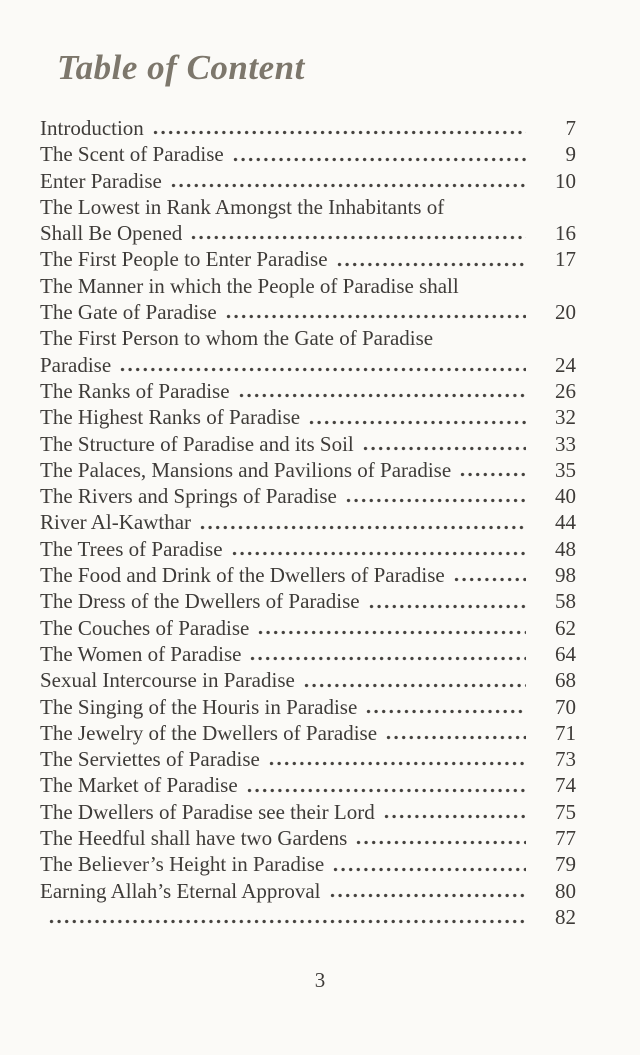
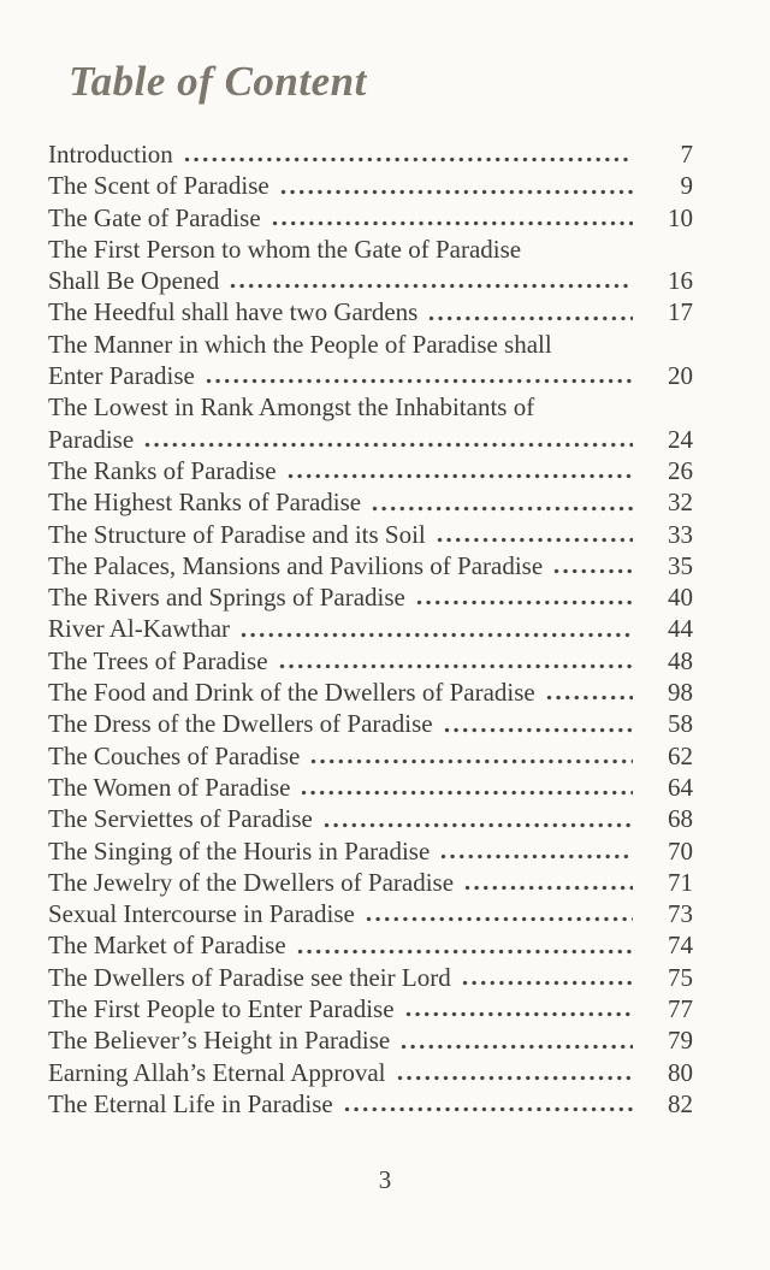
  Table of Content
  Introduction
  7
  The Scent of Paradise
  9
- Enter Paradise
+ The Gate of Paradise
  10
- The Lowest in Rank Amongst the Inhabitants of
+ The First Person to whom the Gate of Paradise
  Shall Be Opened
  16
- The First People to Enter Paradise
+ The Heedful shall have two Gardens
  17
  The Manner in which the People of Paradise shall
- The Gate of Paradise
+ Enter Paradise
  20
- The First Person to whom the Gate of Paradise
+ The Lowest in Rank Amongst the Inhabitants of
  Paradise
  24
  The Ranks of Paradise
  26
  The Highest Ranks of Paradise
  32
  The Structure of Paradise and its Soil
  33
  The Palaces, Mansions and Pavilions of Paradise
  35
  The Rivers and Springs of Paradise
  40
  River Al-Kawthar
  44
  The Trees of Paradise
  48
  The Food and Drink of the Dwellers of Paradise
  98
  The Dress of the Dwellers of Paradise
  58
  The Couches of Paradise
  62
  The Women of Paradise
  64
- Sexual Intercourse in Paradise
+ The Serviettes of Paradise
  68
  The Singing of the Houris in Paradise
  70
  The Jewelry of the Dwellers of Paradise
  71
- The Serviettes of Paradise
+ Sexual Intercourse in Paradise
  73
  The Market of Paradise
  74
  The Dwellers of Paradise see their Lord
  75
- The Heedful shall have two Gardens
+ The First People to Enter Paradise
  77
  The Believer’s Height in Paradise
  79
  Earning Allah’s Eternal Approval
  80
+ The Eternal Life in Paradise
  82
  3
